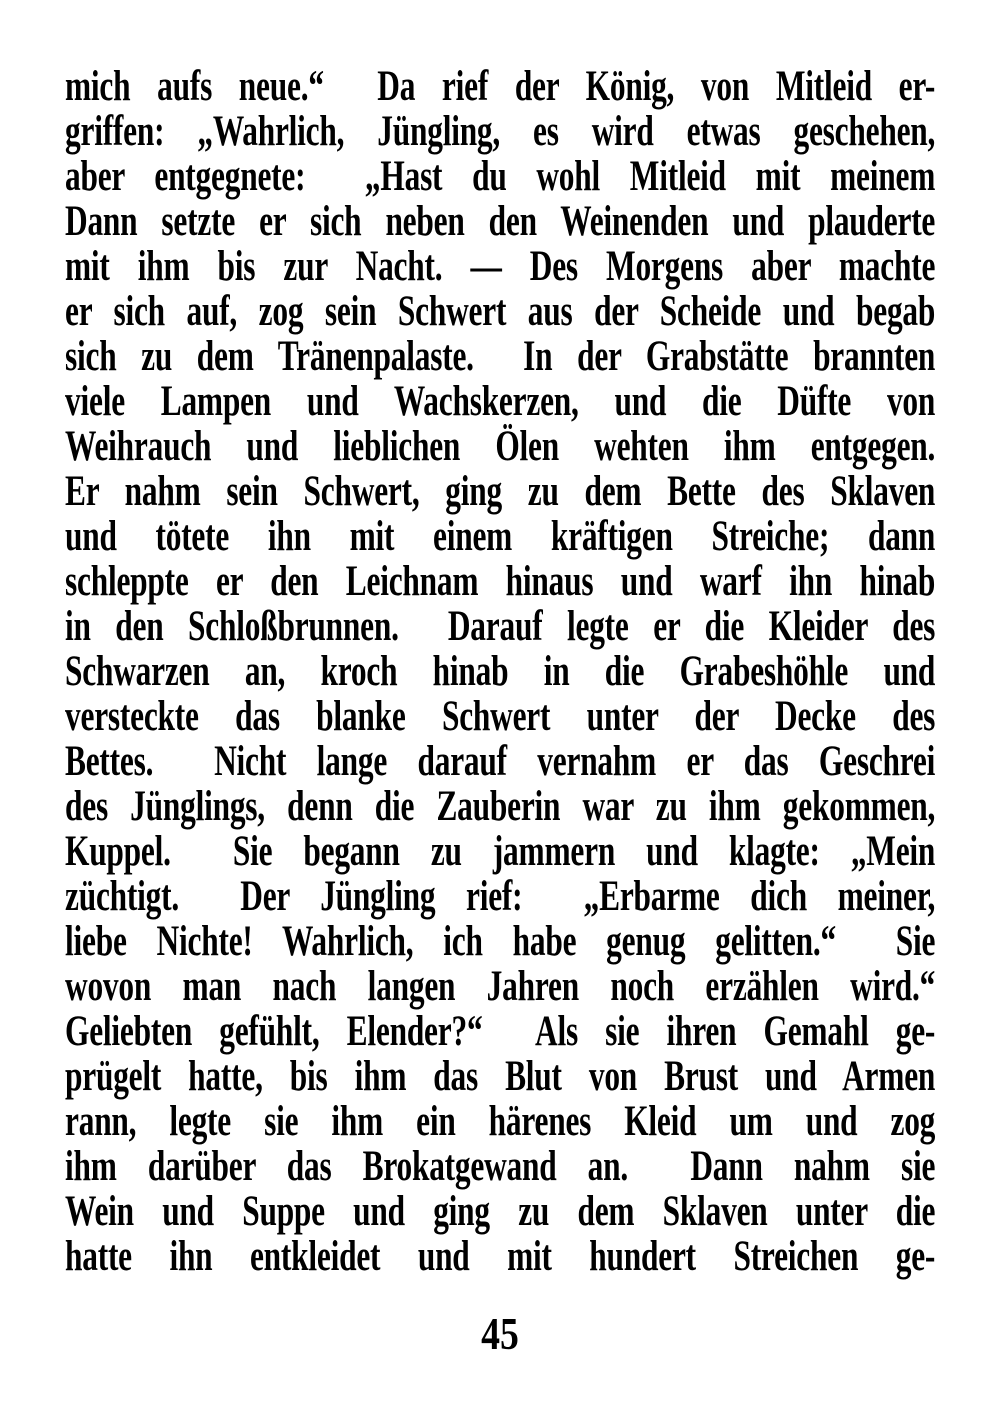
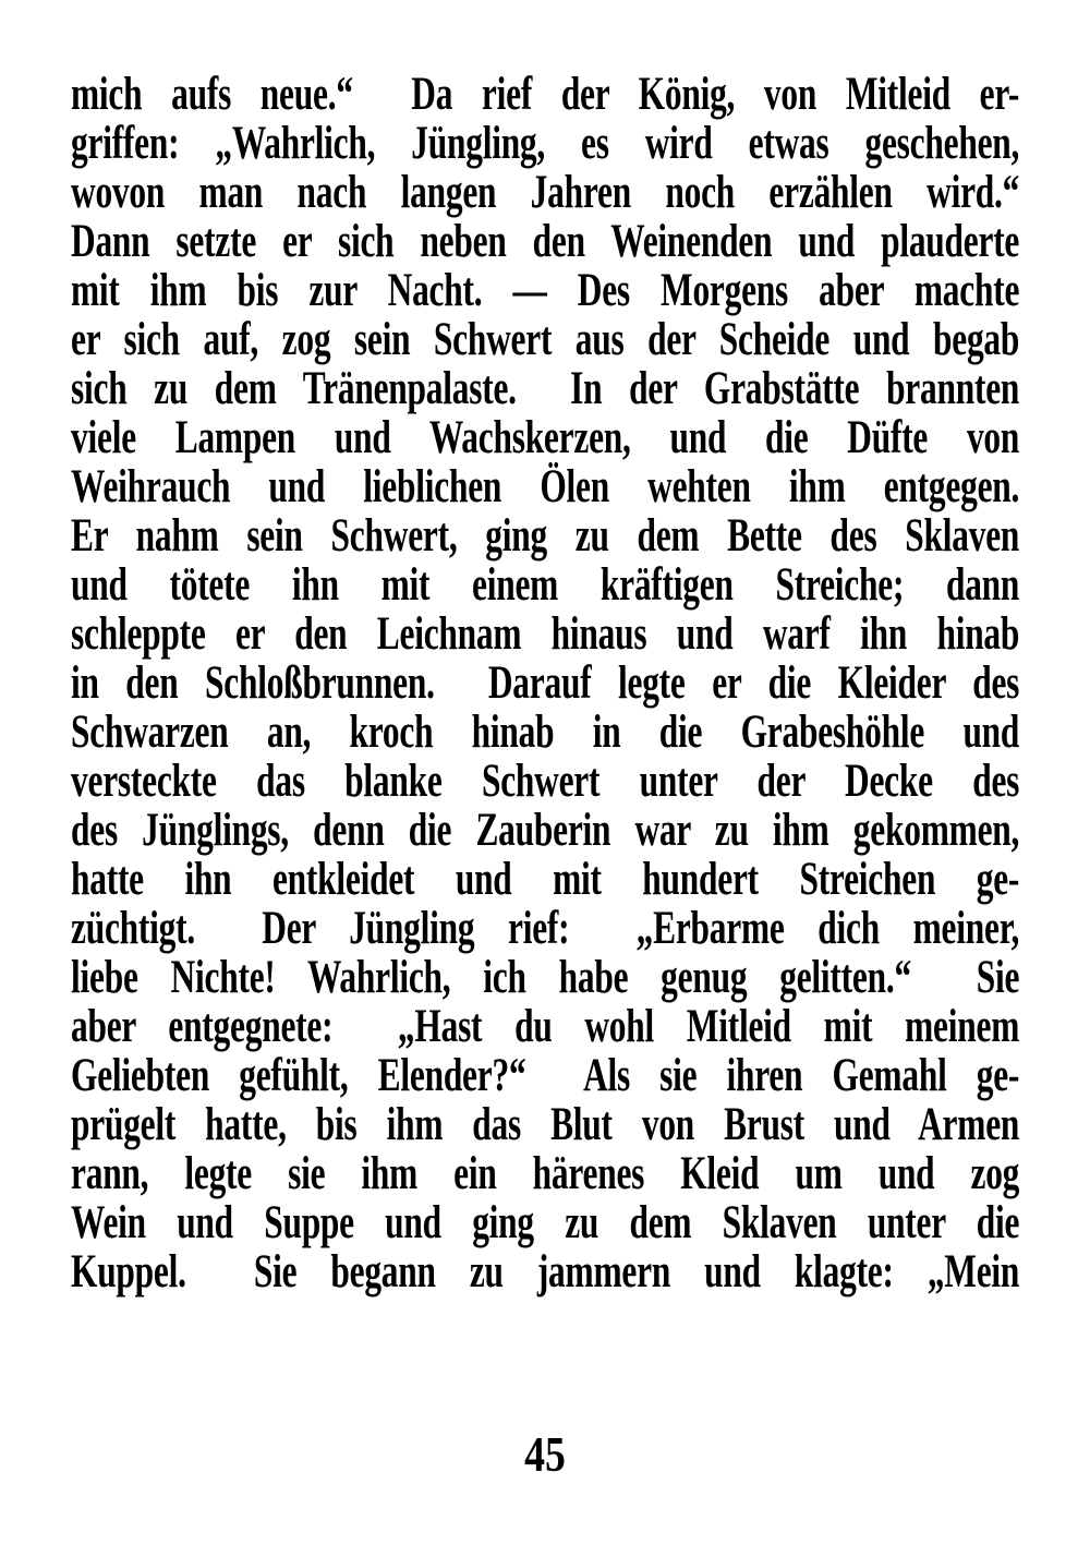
  mich aufs neue.“ Da rief der König, von Mitleid er-
  griffen: „Wahrlich, Jüngling, es wird etwas geschehen,
- aber entgegnete: „Hast du wohl Mitleid mit meinem
+ wovon man nach langen Jahren noch erzählen wird.“
  Dann setzte er sich neben den Weinenden und plauderte
  mit ihm bis zur Nacht. — Des Morgens aber machte
  er sich auf, zog sein Schwert aus der Scheide und begab
  sich zu dem Tränenpalaste. In der Grabstätte brannten
  viele Lampen und Wachskerzen, und die Düfte von
  Weihrauch und lieblichen Ölen wehten ihm entgegen.
  Er nahm sein Schwert, ging zu dem Bette des Sklaven
  und tötete ihn mit einem kräftigen Streiche; dann
  schleppte er den Leichnam hinaus und warf ihn hinab
  in den Schloßbrunnen. Darauf legte er die Kleider des
  Schwarzen an, kroch hinab in die Grabeshöhle und
  versteckte das blanke Schwert unter der Decke des
- Bettes. Nicht lange darauf vernahm er das Geschrei
  des Jünglings, denn die Zauberin war zu ihm gekommen,
- Kuppel. Sie begann zu jammern und klagte: „Mein
+ hatte ihn entkleidet und mit hundert Streichen ge-
  züchtigt. Der Jüngling rief: „Erbarme dich meiner,
  liebe Nichte! Wahrlich, ich habe genug gelitten.“ Sie
- wovon man nach langen Jahren noch erzählen wird.“
+ aber entgegnete: „Hast du wohl Mitleid mit meinem
  Geliebten gefühlt, Elender?“ Als sie ihren Gemahl ge-
  prügelt hatte, bis ihm das Blut von Brust und Armen
  rann, legte sie ihm ein härenes Kleid um und zog
- ihm darüber das Brokatgewand an. Dann nahm sie
  Wein und Suppe und ging zu dem Sklaven unter die
- hatte ihn entkleidet und mit hundert Streichen ge-
+ Kuppel. Sie begann zu jammern und klagte: „Mein
  45
